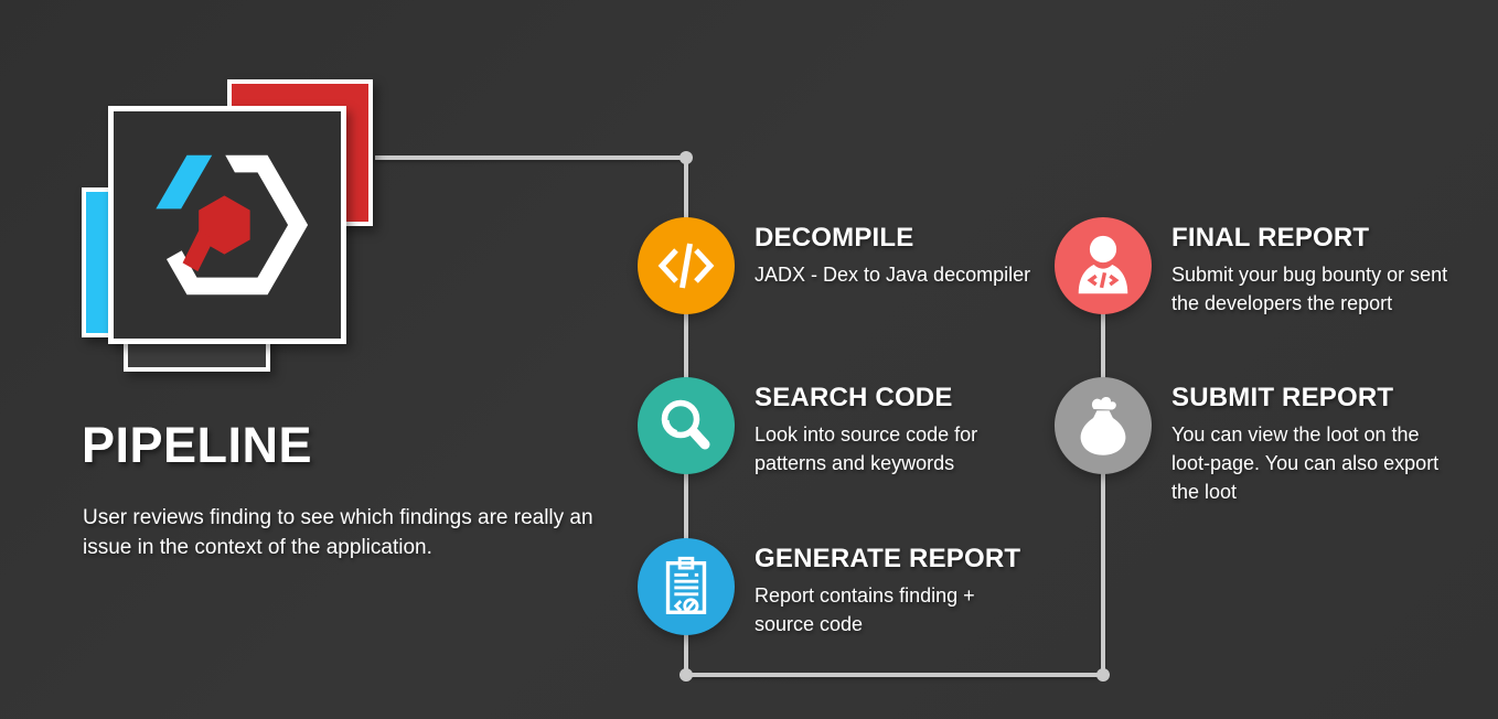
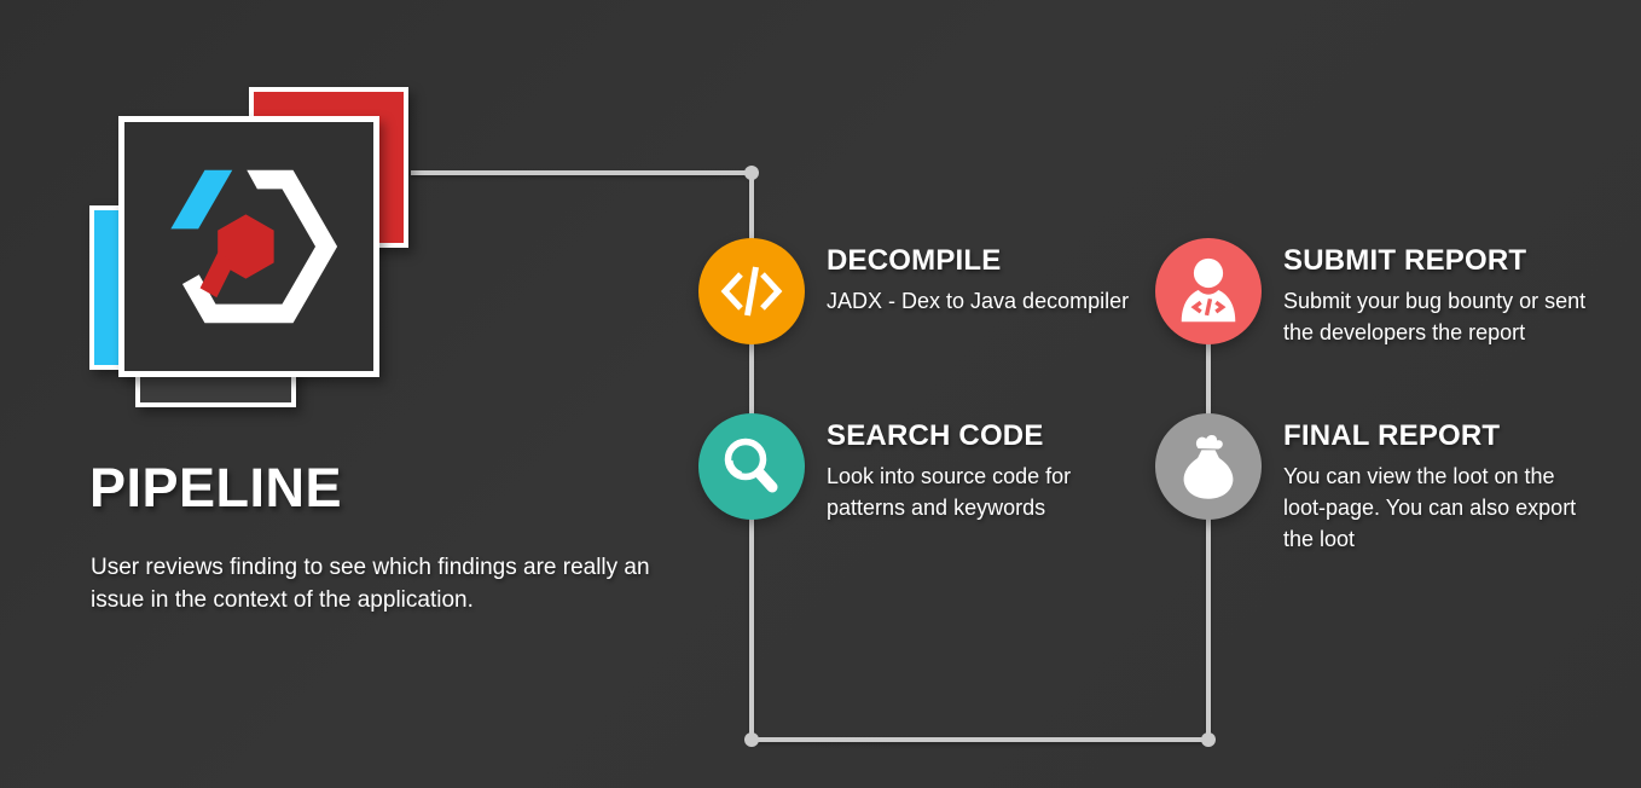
  PIPELINE
  User reviews finding to see which findings are really an
  issue in the context of the application.
  DECOMPILE
  JADX - Dex to Java decompiler
  SEARCH CODE
  Look into source code for
  patterns and keywords
- GENERATE REPORT
- Report contains finding +
- source code
- FINAL REPORT
+ SUBMIT REPORT
  Submit your bug bounty or sent
  the developers the report
- SUBMIT REPORT
+ FINAL REPORT
  You can view the loot on the
  loot-page. You can also export
  the loot
